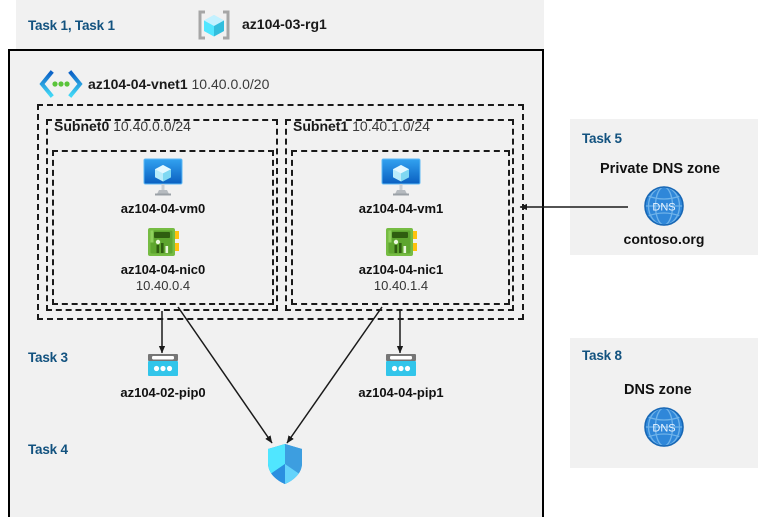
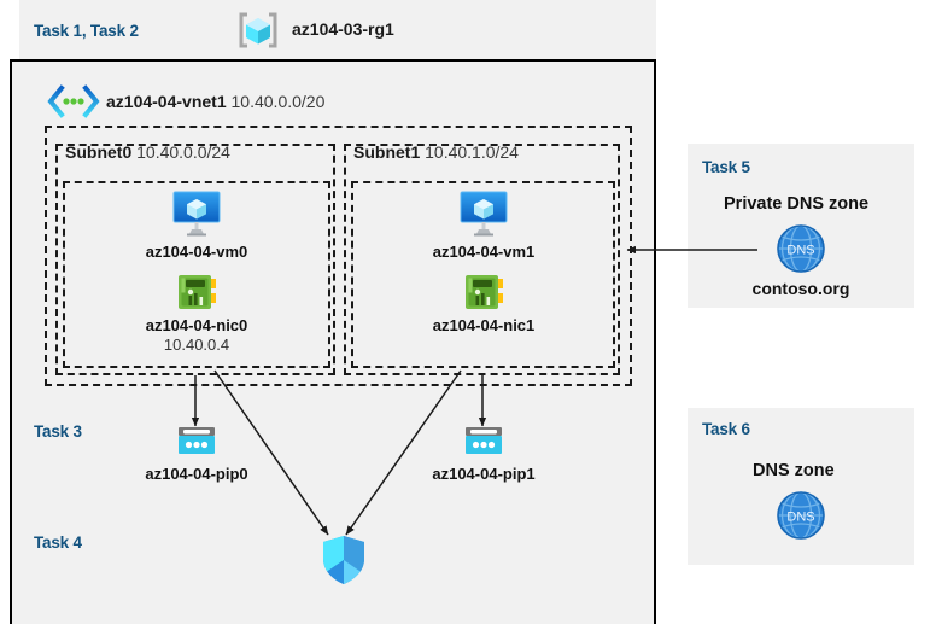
- Task 1, Task 1
+ Task 1, Task 2
  az104-03-rg1
  az104-04-vnet1 10.40.0.0/20
  Subnet0 10.40.0.0/24
  az104-04-vm0
  az104-04-nic0
  10.40.0.4
  Subnet1 10.40.1.0/24
  az104-04-vm1
  az104-04-nic1
- 10.40.1.4
  Task 3
- az104-02-pip0
+ az104-04-pip0
  az104-04-pip1
  Task 4
  Task 5
  Private DNS zone
  DNS
  contoso.org
- Task 8
+ Task 6
  DNS zone
  DNS
